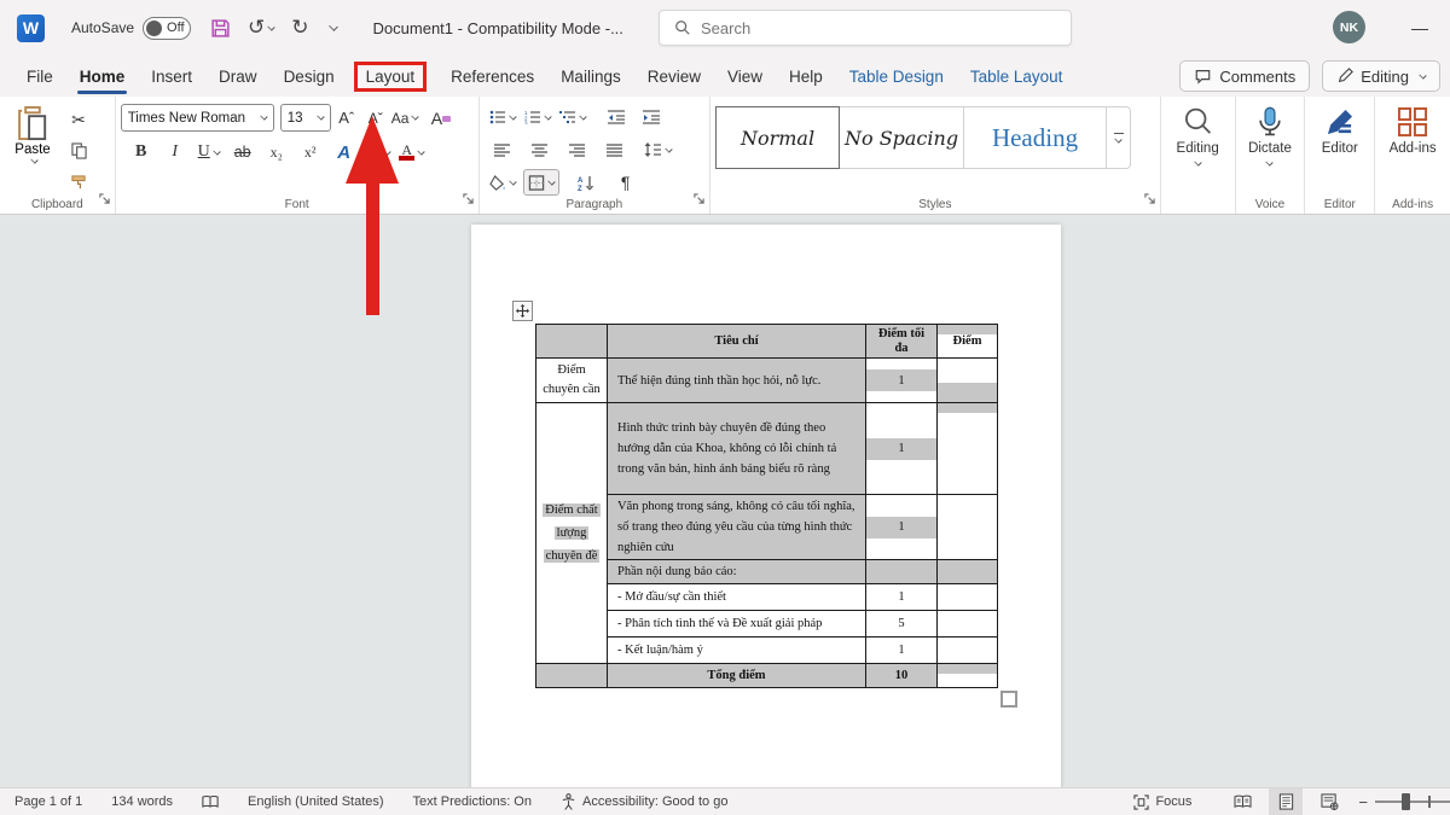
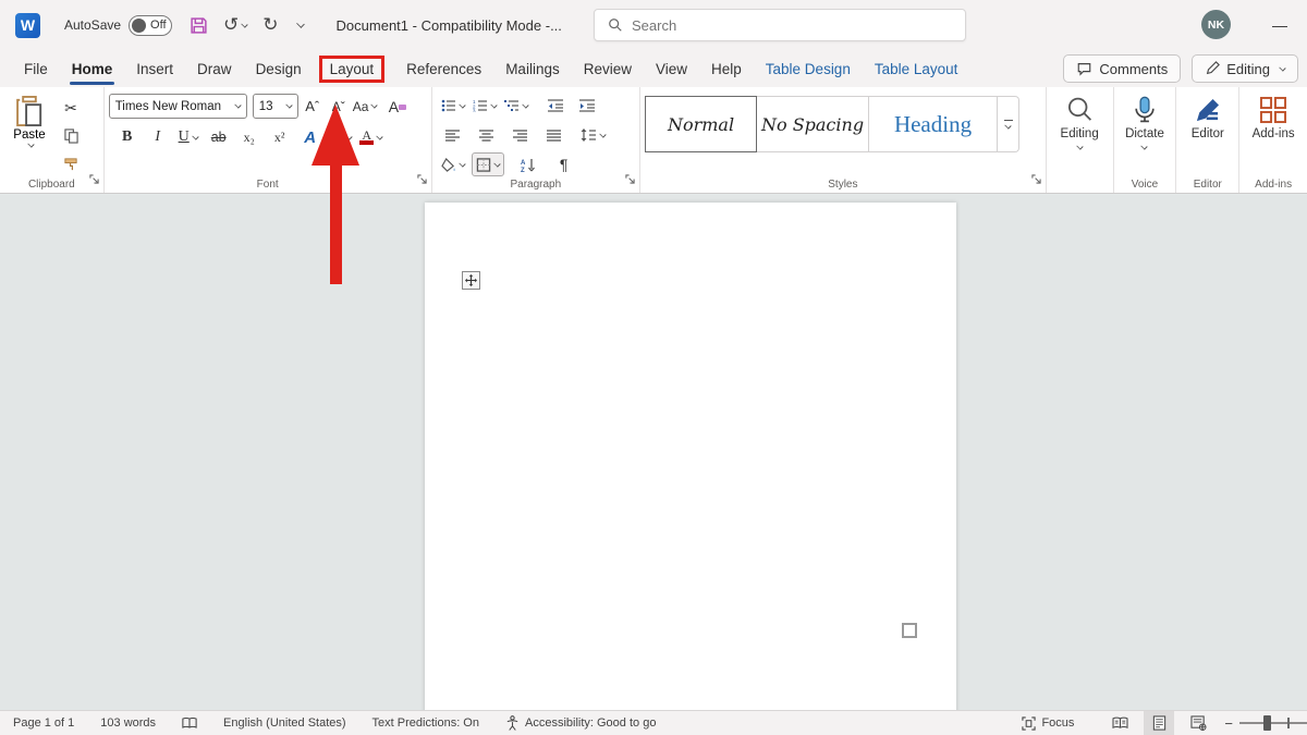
  W
  AutoSave
  Off
  ↺
  ↻
  Document1 - Compatibility Mode -...
  Search
  NK
  —
  File
  Home
  Insert
  Draw
  Design
  Layout
  References
  Mailings
  Review
  View
  Help
  Table Design
  Table Layout
  Comments
  Editing
  Paste
  ✂
  Clipboard
  Times New Roman
  13
  Aˆ
  Aˇ
  Aa
  A
  B
  I
  U
  ab
  x₂
  x²
  A
  A
  Font
  ¶
  Paragraph
  Normal
  No Spacing
  Heading
  Styles
  Editing
  Dictate
  Voice
  Editor
  Editor
  Add-ins
  Add-ins
- 	Tiêu chí	Điểm tối đa	Điểm
- Điểm chuyên cần	Thể hiện đúng tinh thần học hỏi, nỗ lực.	1
- Điểm chấtlượngchuyên đề	Hình thức trình bày chuyên đề đúng theo hướng dẫn của Khoa, không có lỗi chính tả trong văn bản, hình ảnh bảng biểu rõ ràng	1
- Văn phong trong sáng, không có câu tối nghĩa, số trang theo đúng yêu cầu của từng hình thức nghiên cứu	1
- Phần nội dung báo cáo:
- - Mở đầu/sự cần thiết	1
- - Phân tích tình thế và Đề xuất giải pháp	5
- - Kết luận/hàm ý	1
- 	Tổng điểm	10
  Page 1 of 1
- 134 words
+ 103 words
  English (United States)
  Text Predictions: On
  Accessibility: Good to go
  Focus
  −
